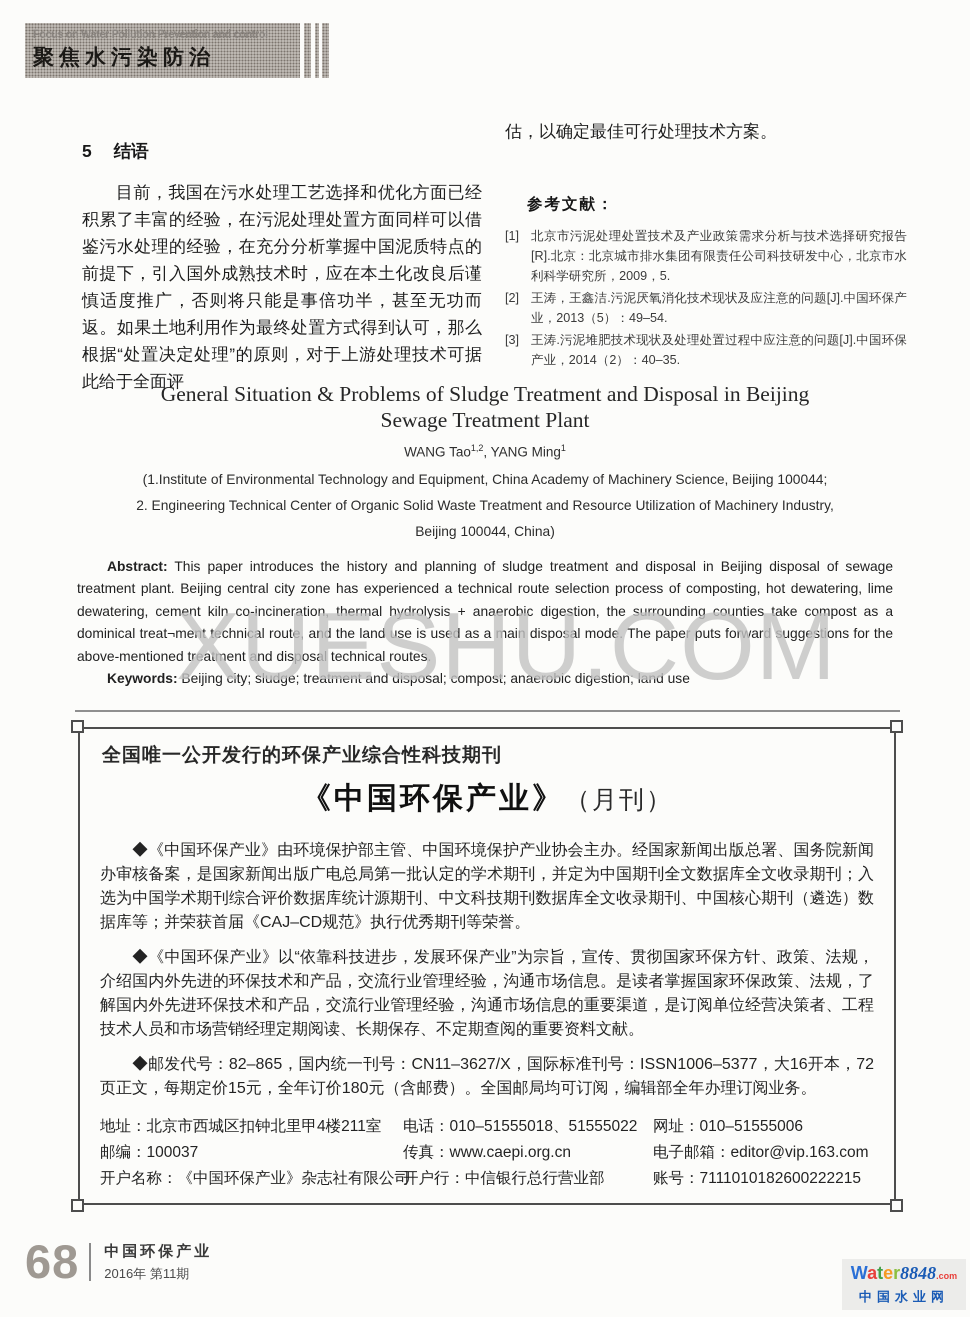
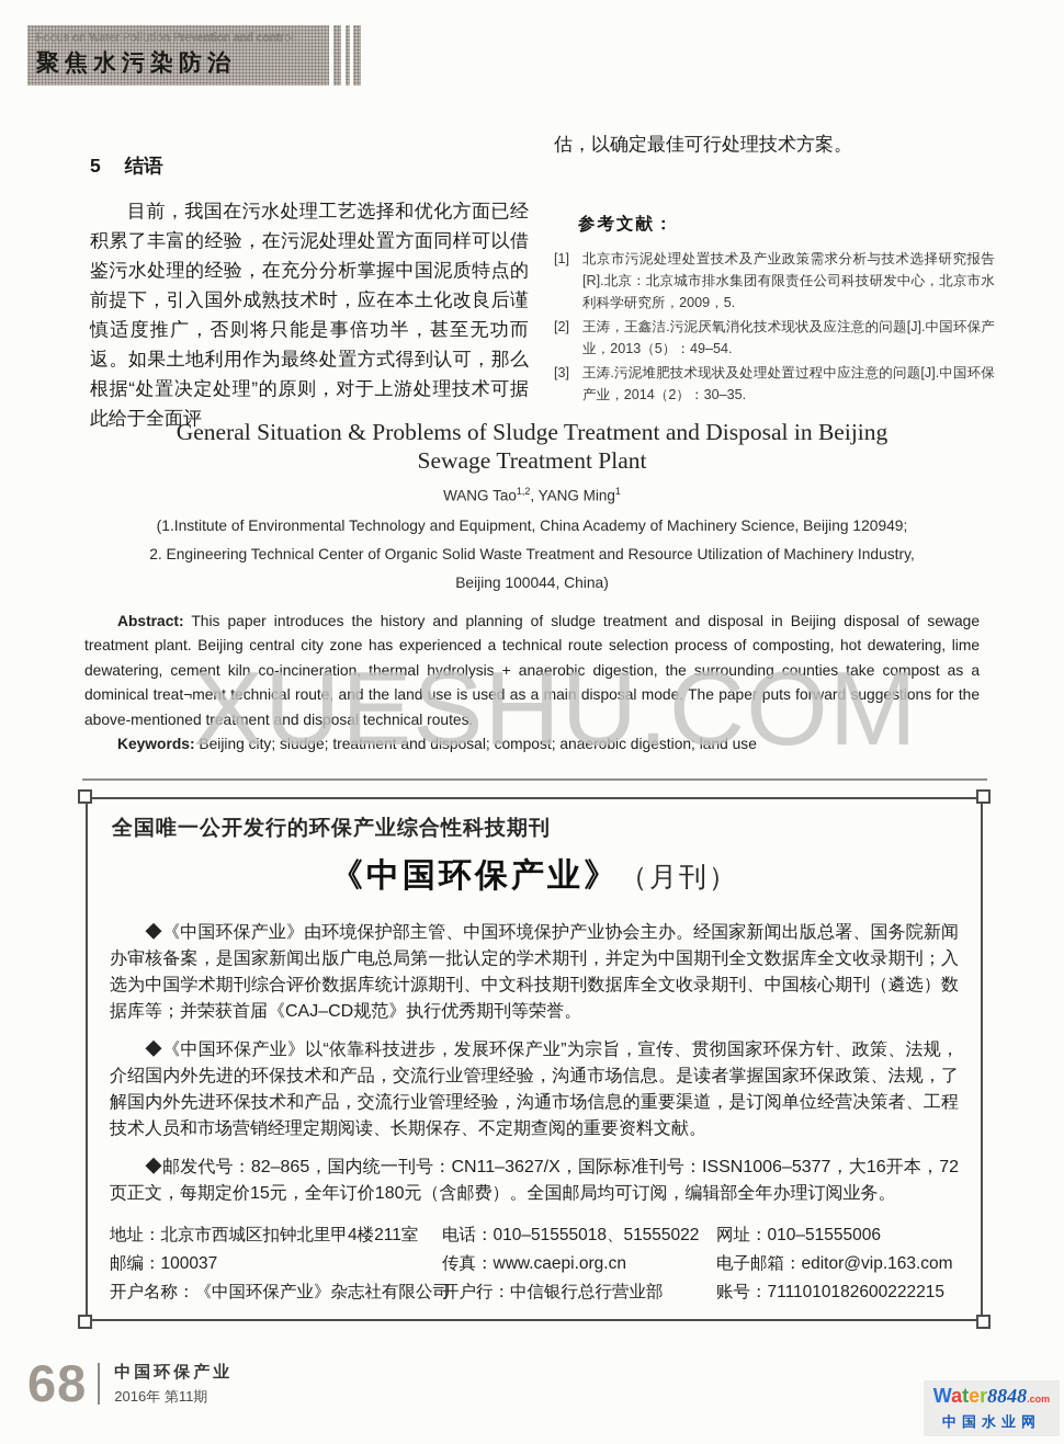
  Focus on Water Pollution Prevention and control
  聚焦水污染防治
  5 结语
  目前，我国在污水处理工艺选择和优化方面已经积累了丰富的经验，在污泥处理处置方面同样可以借鉴污水处理的经验，在充分分析掌握中国泥质特点的前提下，引入国外成熟技术时，应在本土化改良后谨慎适度推广，否则将只能是事倍功半，甚至无功而返。如果土地利用作为最终处置方式得到认可，那么根据“处置决定处理”的原则，对于上游处理技术可据此给于全面评
  估，以确定最佳可行处理技术方案。
  参考文献：
  [1]
  北京市污泥处理处置技术及产业政策需求分析与技术选择研究报告[R].北京：北京城市排水集团有限责任公司科技研发中心，北京市水利科学研究所，2009，5.
  [2]
  王涛，王鑫洁.污泥厌氧消化技术现状及应注意的问题[J].中国环保产业，2013（5）：49–54.
  [3]
- 王涛.污泥堆肥技术现状及处理处置过程中应注意的问题[J].中国环保产业，2014（2）：40–35.
+ 王涛.污泥堆肥技术现状及处理处置过程中应注意的问题[J].中国环保产业，2014（2）：30–35.
  General Situation & Problems of Sludge Treatment and Disposal in Beijing
  Sewage Treatment Plant
  WANG Tao1,2, YANG Ming1
- (1.Institute of Environmental Technology and Equipment, China Academy of Machinery Science, Beijing 100044;
+ (1.Institute of Environmental Technology and Equipment, China Academy of Machinery Science, Beijing 120949;
  2. Engineering Technical Center of Organic Solid Waste Treatment and Resource Utilization of Machinery Industry,
  Beijing 100044, China)
  Abstract: This paper introduces the history and planning of sludge treatment and disposal in Beijing disposal of sewage treatment plant. Beijing central city zone has experienced a technical route selection process of composting, hot dewatering, lime dewatering, cement kiln co-incineration, thermal hydrolysis + anaerobic digestion, the surrounding counties take compost as a dominical treat¬ment technical route, and the land use is used as a main disposal mode. The paper puts forward suggestions for the above-mentioned treatment and disposal technical routes.
  Keywords: Beijing city; sludge; treatment and disposal; compost; anaerobic digestion; land use
  XUESHU.COM
  全国唯一公开发行的环保产业综合性科技期刊
  《中国环保产业》（月刊）
  ◆《中国环保产业》由环境保护部主管、中国环境保护产业协会主办。经国家新闻出版总署、国务院新闻办审核备案，是国家新闻出版广电总局第一批认定的学术期刊，并定为中国期刊全文数据库全文收录期刊；入选为中国学术期刊综合评价数据库统计源期刊、中文科技期刊数据库全文收录期刊、中国核心期刊（遴选）数据库等；并荣获首届《CAJ–CD规范》执行优秀期刊等荣誉。
  ◆《中国环保产业》以“依靠科技进步，发展环保产业”为宗旨，宣传、贯彻国家环保方针、政策、法规，介绍国内外先进的环保技术和产品，交流行业管理经验，沟通市场信息。是读者掌握国家环保政策、法规，了解国内外先进环保技术和产品，交流行业管理经验，沟通市场信息的重要渠道，是订阅单位经营决策者、工程技术人员和市场营销经理定期阅读、长期保存、不定期查阅的重要资料文献。
  ◆邮发代号：82–865，国内统一刊号：CN11–3627/X，国际标准刊号：ISSN1006–5377，大16开本，72页正文，每期定价15元，全年订价180元（含邮费）。全国邮局均可订阅，编辑部全年办理订阅业务。
  地址：北京市西城区扣钟北里甲4楼211室
  电话：010–51555018、51555022
  网址：010–51555006
  邮编：100037
  传真：www.caepi.org.cn
  电子邮箱：editor@vip.163.com
  开户名称：《中国环保产业》杂志社有限公司
  开户行：中信银行总行营业部
  账号：7111010182600222215
  68
  中国环保产业
  2016年 第11期
  Water8848.com
  中国水业网
